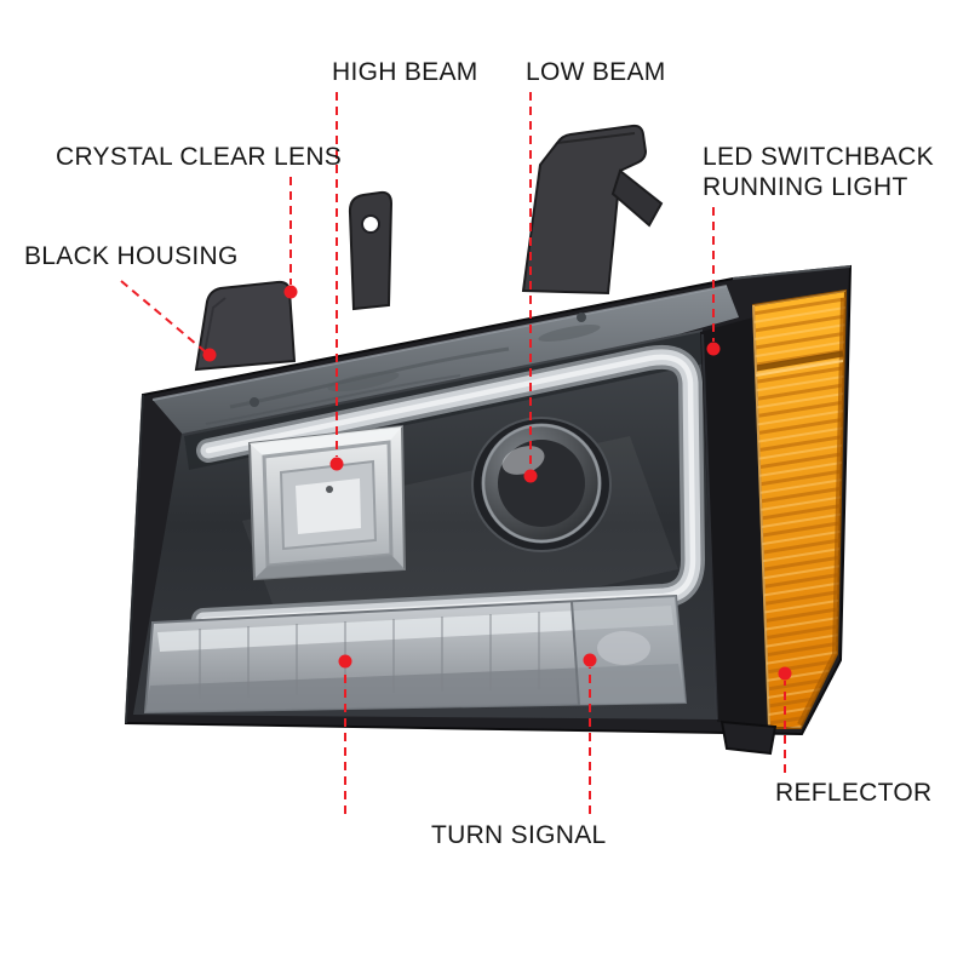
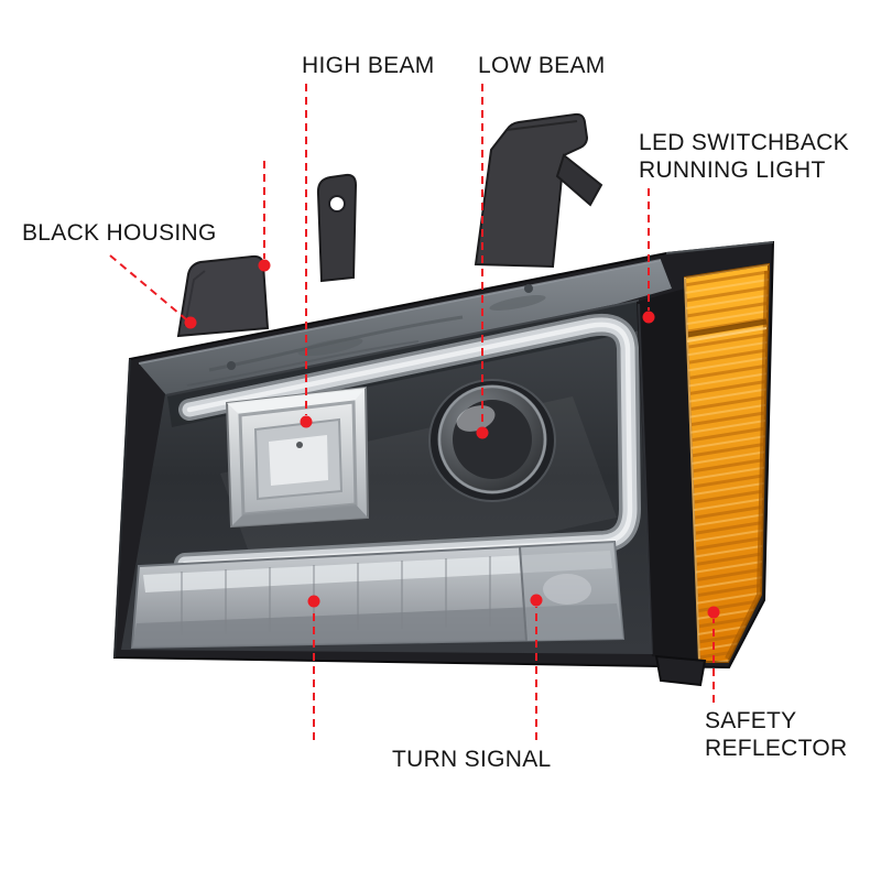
- CRYSTAL CLEAR LENS
  HIGH BEAM
  LOW BEAM
  LED SWITCHBACK
  RUNNING LIGHT
  BLACK HOUSING
  TURN SIGNAL
+ SAFETY
  REFLECTOR
